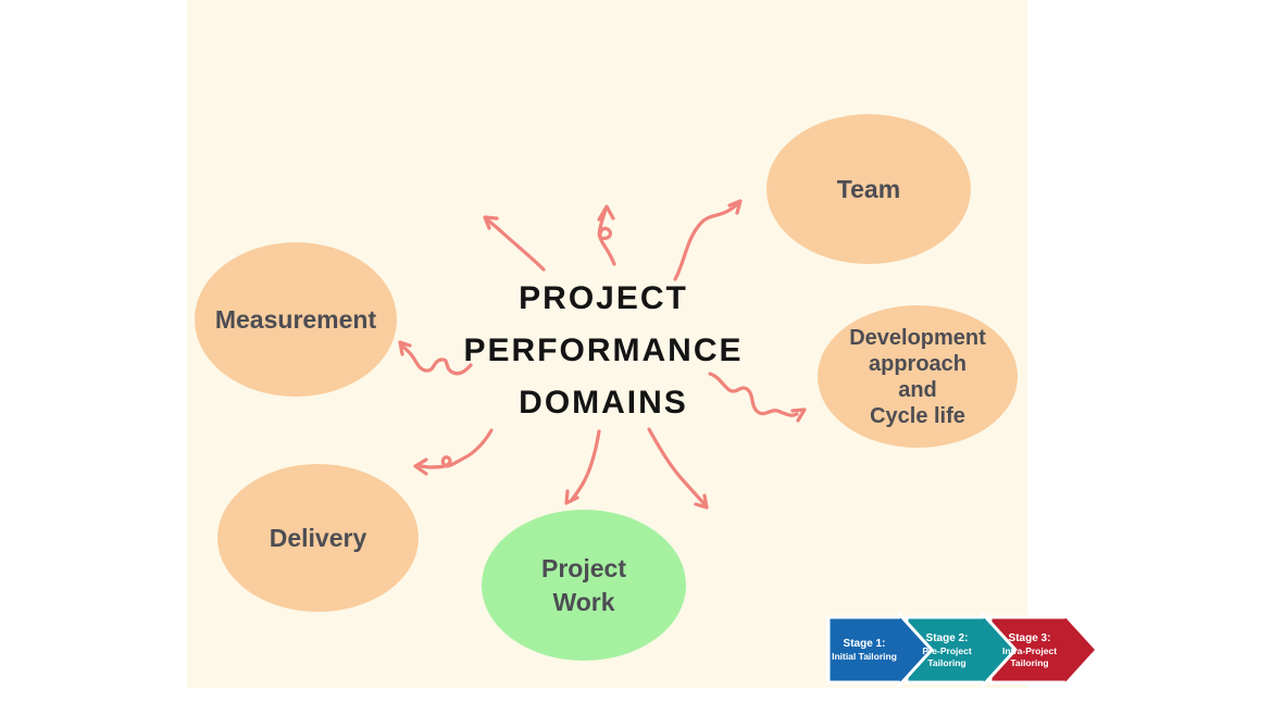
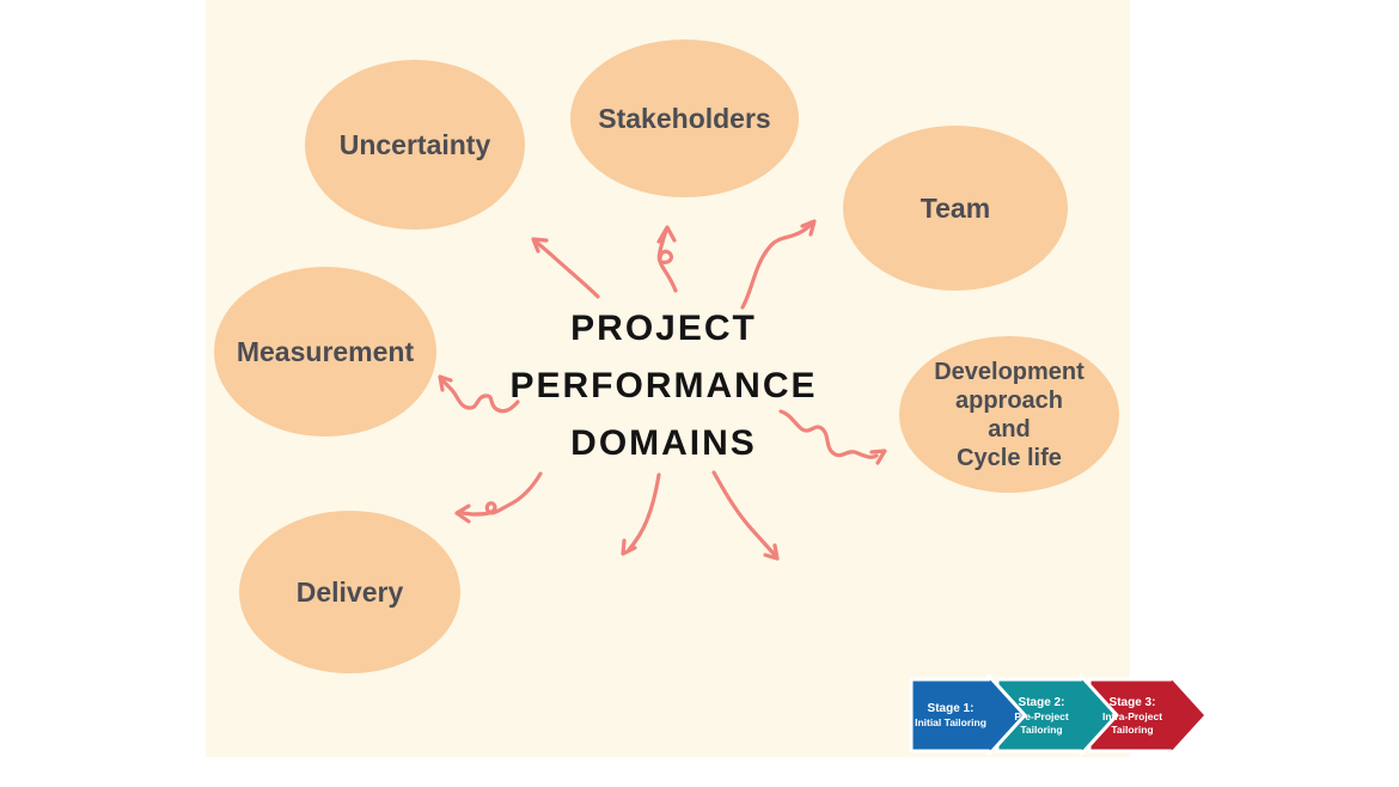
+ Uncertainty
+ Stakeholders
  Team
  Measurement
  Development
  approach
  and
  Cycle life
  Delivery
- Project
- Work
  PROJECT
  PERFORMANCE
  DOMAINS
  Stage 1:
  Initial Tailoring
  Stage 2:
  Pre-Project
  Tailoring
  Stage 3:
  Intra-Project
  Tailoring
